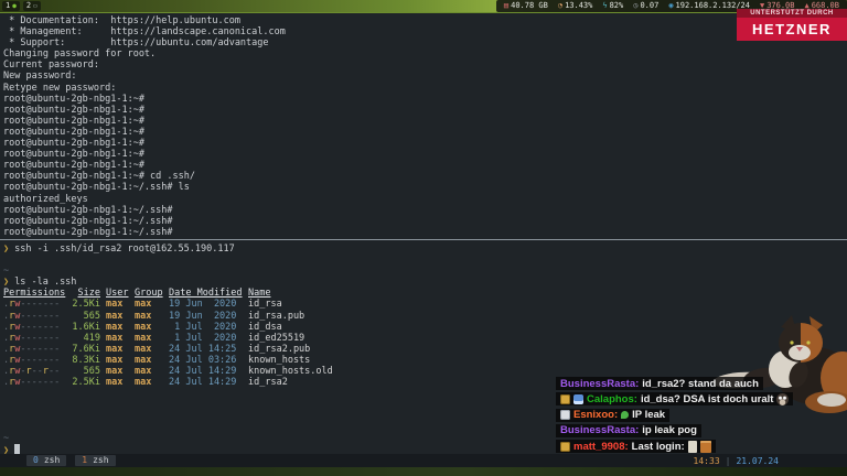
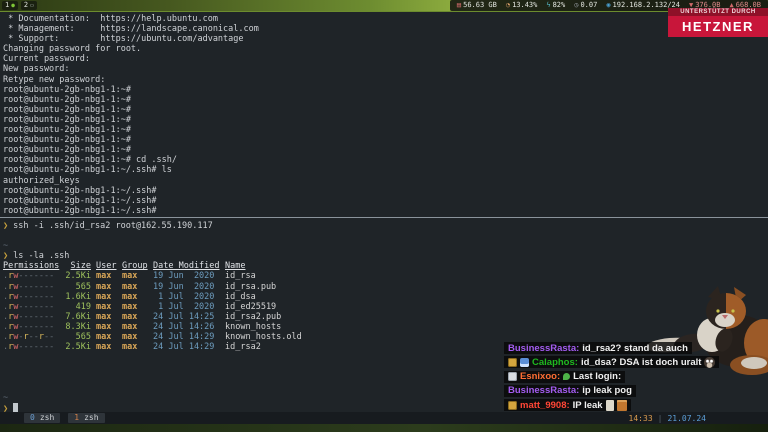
  1
  2
  ▤
- 40.78 GB
+ 56.63 GB
  ◔
  13.43%
  ϟ
  82%
  ◷
  0.07
  ◉
  192.168.2.132/24
  ▼
  376.0B
  ▲
  668.0B
  HETZNER
  * Documentation: https://help.ubuntu.com
  * Management: https://landscape.canonical.com
  * Support: https://ubuntu.com/advantage
  Changing password for root.
  Current password:
  New password:
  Retype new password:
  root@ubuntu-2gb-nbg1-1:~#
  root@ubuntu-2gb-nbg1-1:~#
  root@ubuntu-2gb-nbg1-1:~#
  root@ubuntu-2gb-nbg1-1:~#
  root@ubuntu-2gb-nbg1-1:~#
  root@ubuntu-2gb-nbg1-1:~#
  root@ubuntu-2gb-nbg1-1:~#
  root@ubuntu-2gb-nbg1-1:~# cd .ssh/
  root@ubuntu-2gb-nbg1-1:~/.ssh# ls
  authorized_keys
  root@ubuntu-2gb-nbg1-1:~/.ssh#
  root@ubuntu-2gb-nbg1-1:~/.ssh#
  root@ubuntu-2gb-nbg1-1:~/.ssh#
  ❯ ssh -i .ssh/id_rsa2 root@162.55.190.117
  ~
  ❯ ls -la .ssh
  Permissions Size User Group Date Modified Name
  .rw------- 2.5Ki max max 19 Jun 2020 id_rsa
  .rw------- 565 max max 19 Jun 2020 id_rsa.pub
  .rw------- 1.6Ki max max 1 Jul 2020 id_dsa
  .rw------- 419 max max 1 Jul 2020 id_ed25519
  .rw------- 7.6Ki max max 24 Jul 14:25 id_rsa2.pub
- .rw------- 8.3Ki max max 24 Jul 03:26 known_hosts
+ .rw------- 8.3Ki max max 24 Jul 14:26 known_hosts
  .rw-r--r-- 565 max max 24 Jul 14:29 known_hosts.old
  .rw------- 2.5Ki max max 24 Jul 14:29 id_rsa2
  ~
  ❯
  0
  zsh
  1
  zsh
  14:33
  |
  21.07.24
  BusinessRasta:
  id_rsa2? stand da auch
  Calaphos:
  id_dsa? DSA ist doch uralt
  Esnixoo:
- IP leak
+ Last login:
  BusinessRasta:
  ip leak pog
  matt_9908:
- Last login:
+ IP leak
